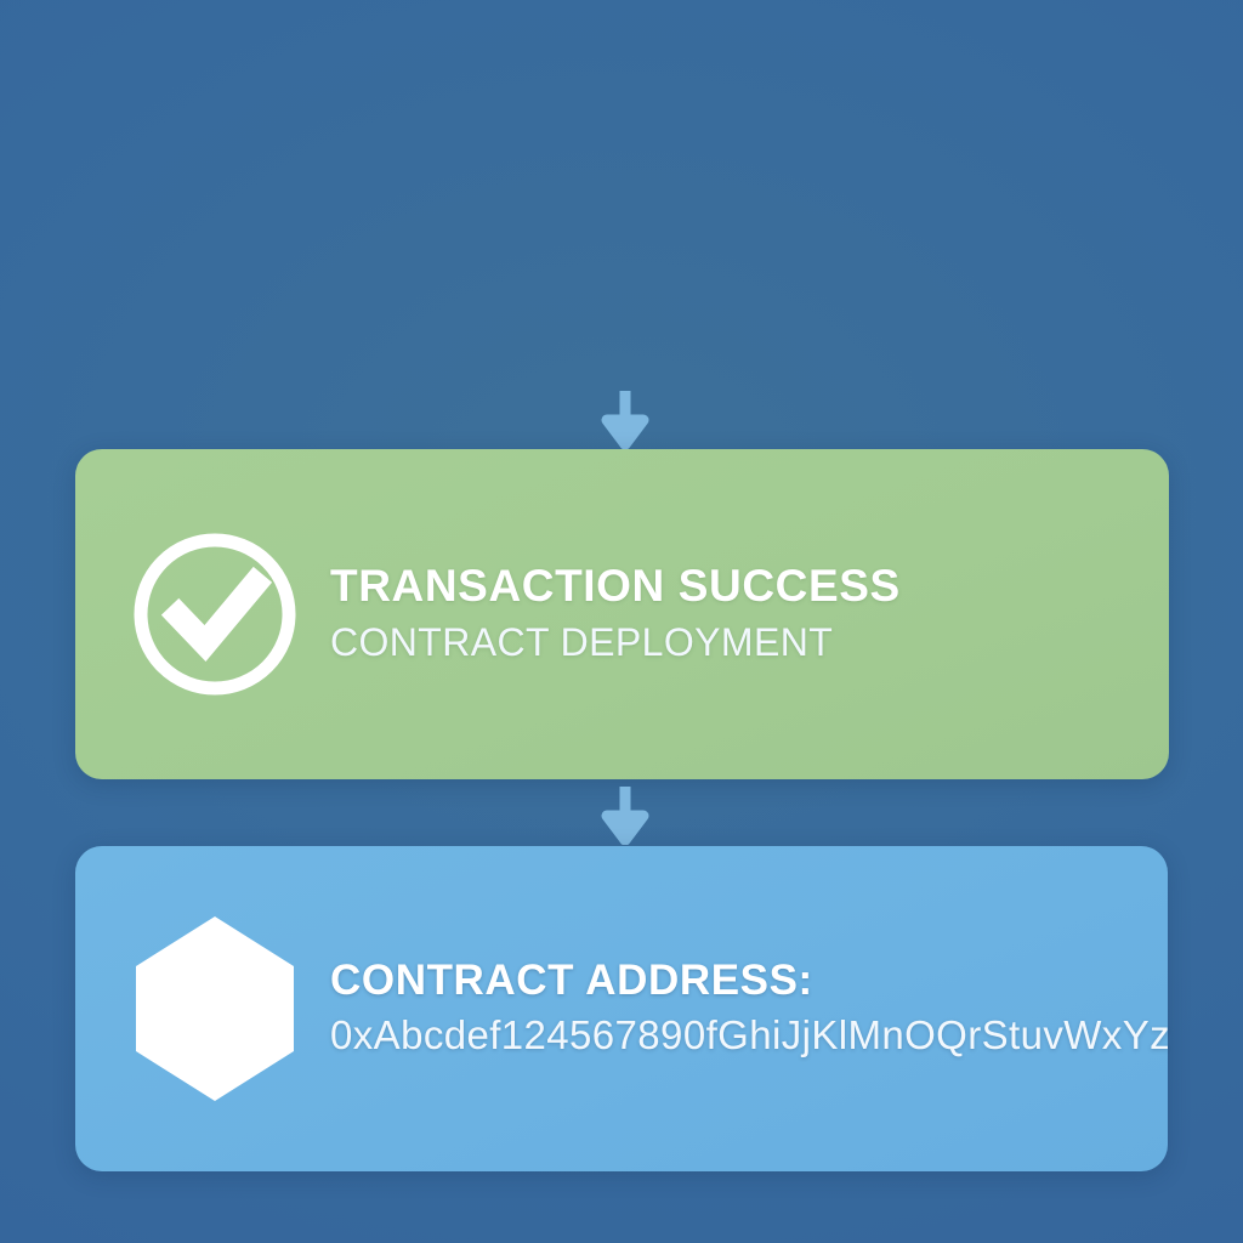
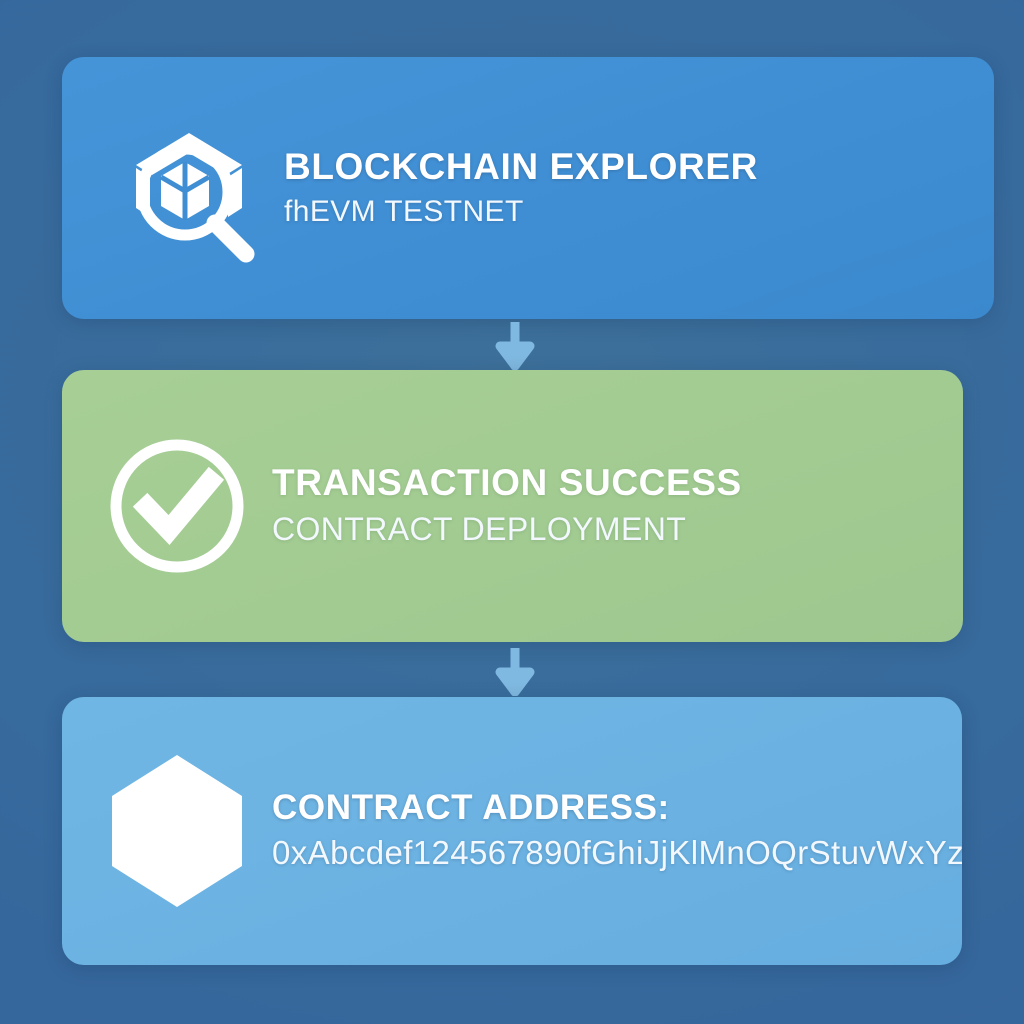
+ BLOCKCHAIN EXPLORER
+ fhEVM TESTNET
  TRANSACTION SUCCESS
  CONTRACT DEPLOYMENT
  CONTRACT ADDRESS:
  0xAbcdef124567890fGhiJjKlMnOQrStuvWxYz
